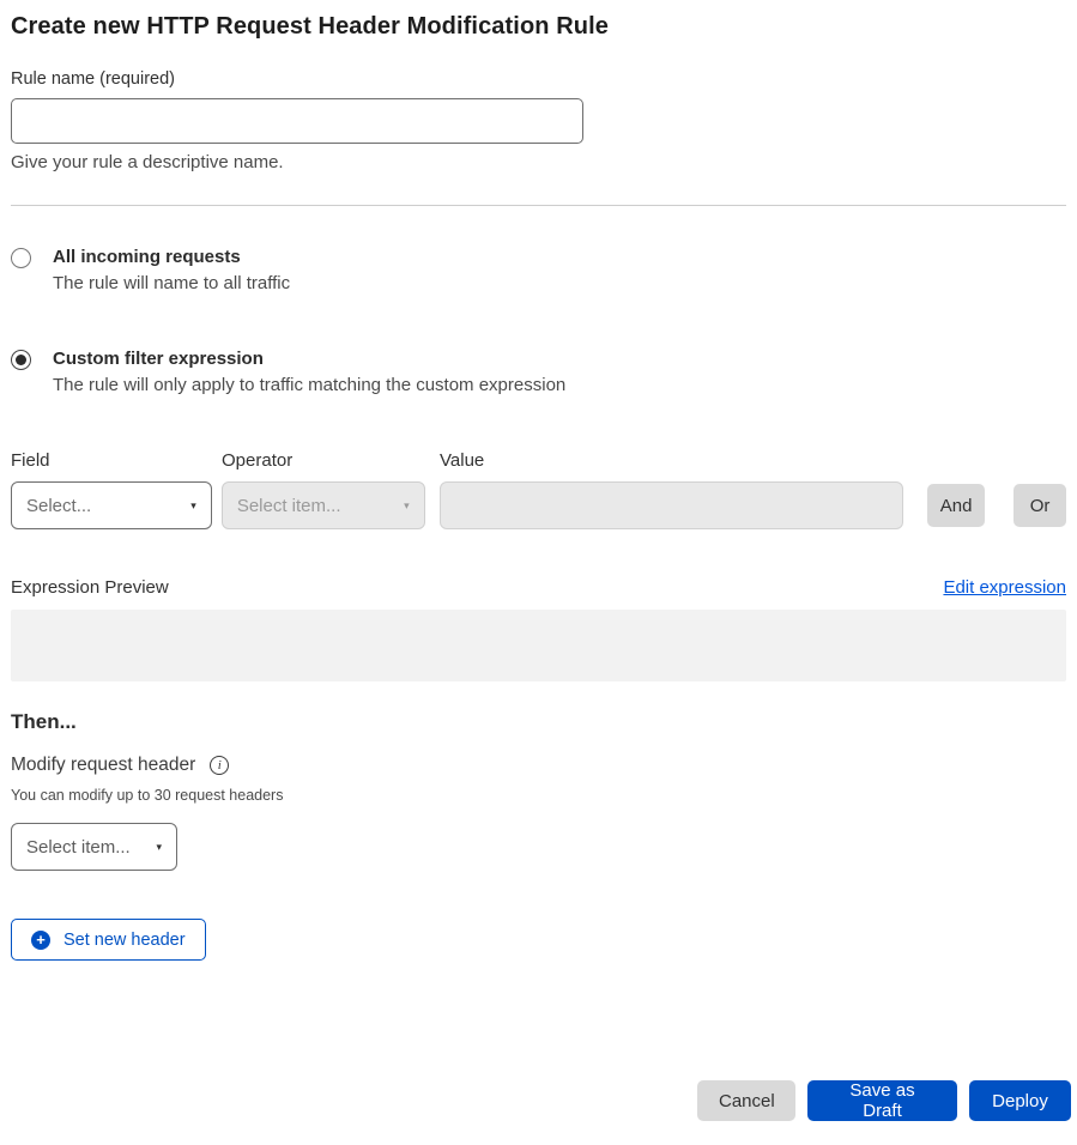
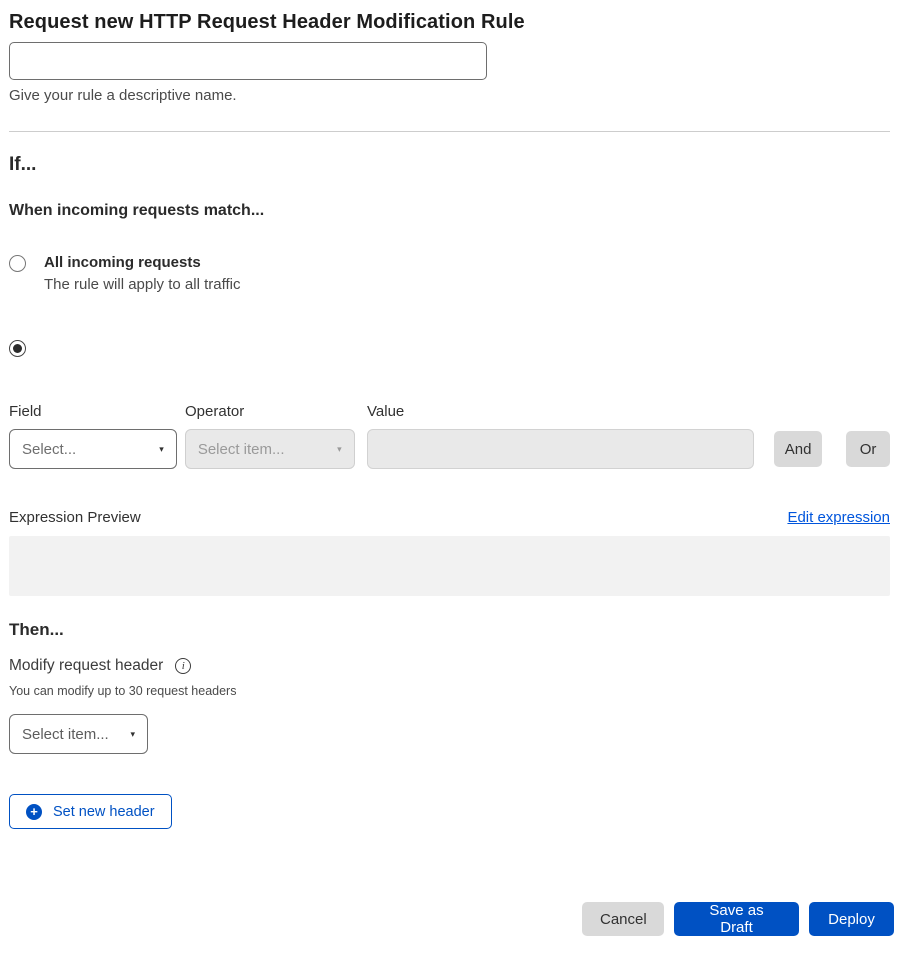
- Create new HTTP Request Header Modification Rule
+ Request new HTTP Request Header Modification Rule
- Rule name (required)
  Give your rule a descriptive name.
+ If...
+ When incoming requests match...
  All incoming requests
- The rule will name to all traffic
+ The rule will apply to all traffic
- Custom filter expression
- The rule will only apply to traffic matching the custom expression
  Field
  Operator
  Value
  Select...
  ▾
  Select item...
  ▾
  And
  Or
  Expression Preview
  Edit expression
  Then...
  Modify request header
  i
  You can modify up to 30 request headers
  Select item...
  ▾
  +
  Set new header
  Cancel
  Save as Draft
  Deploy
